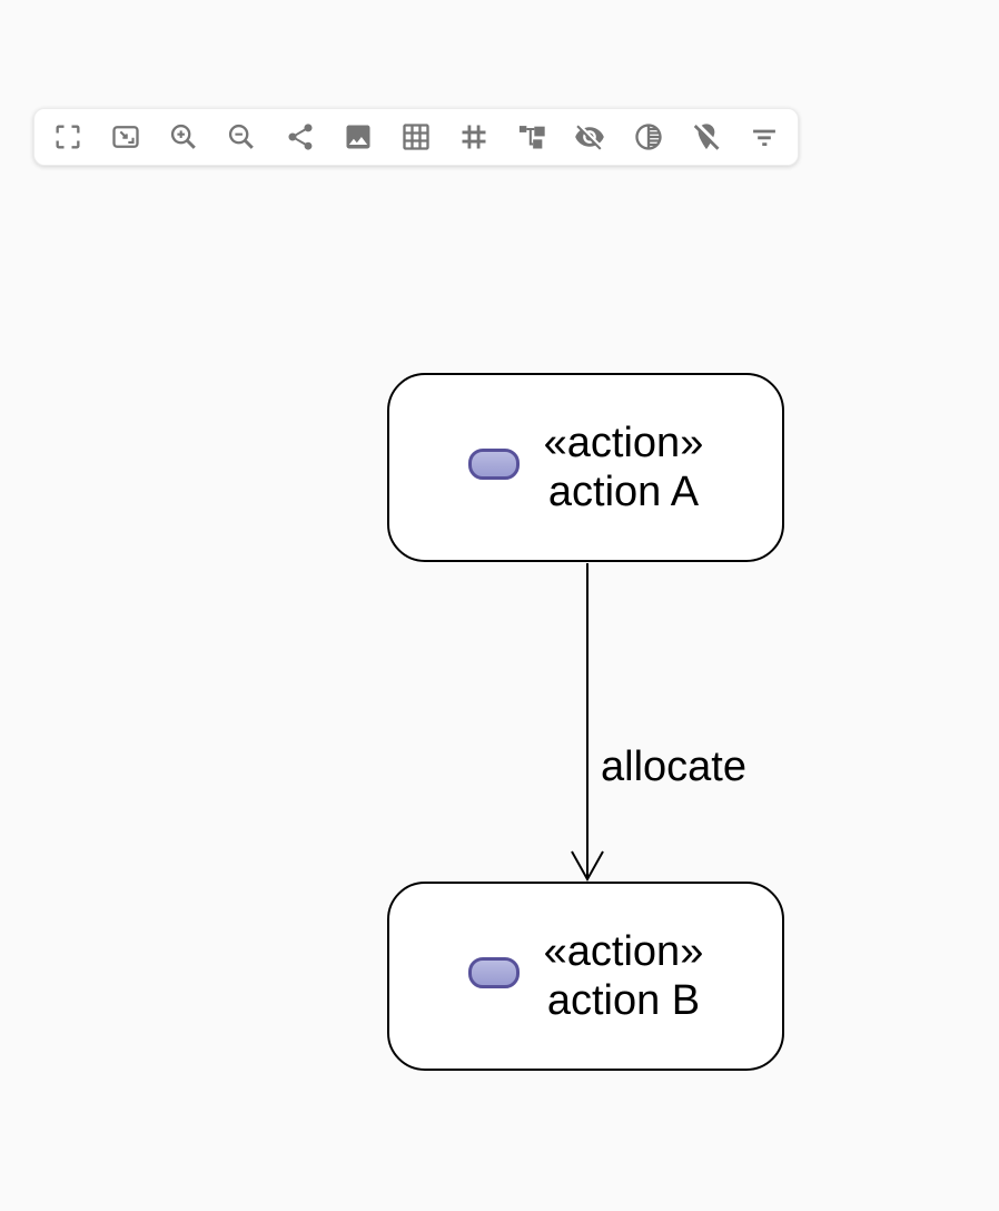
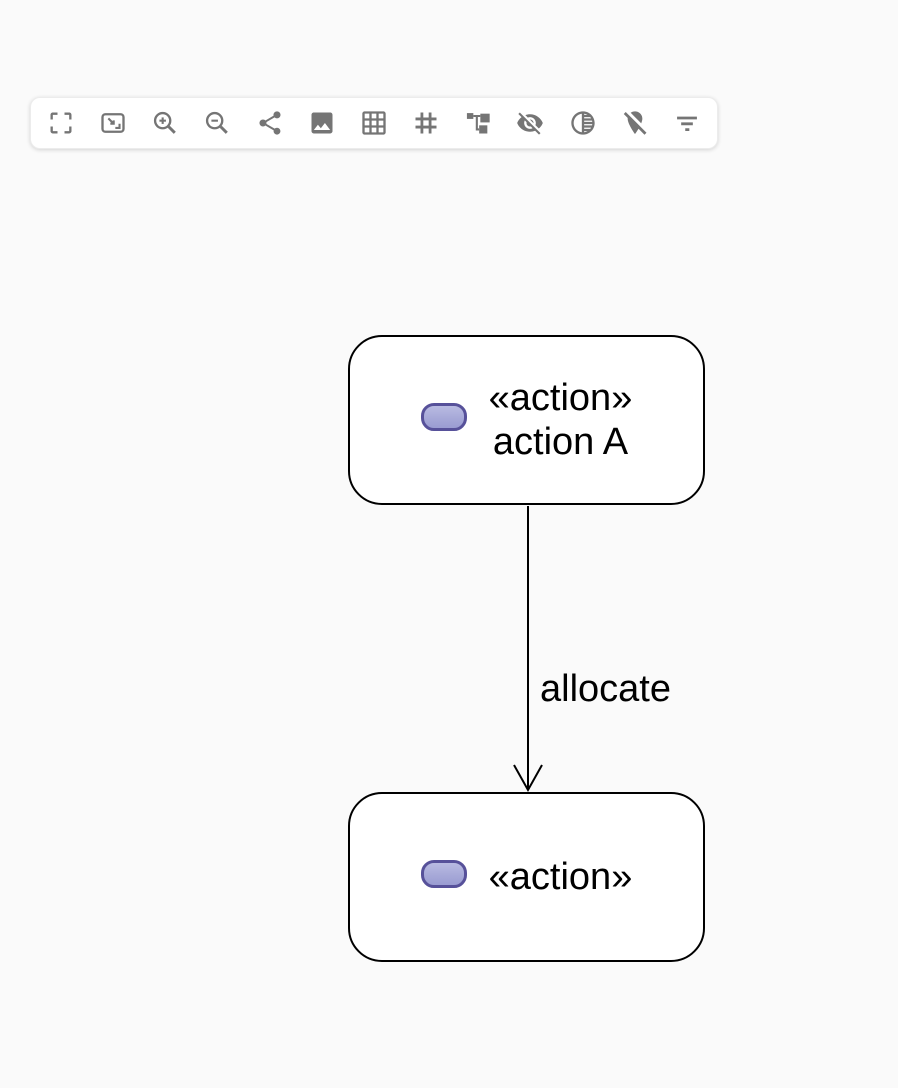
  allocate
  «action»
  action A
  «action»
- action B
